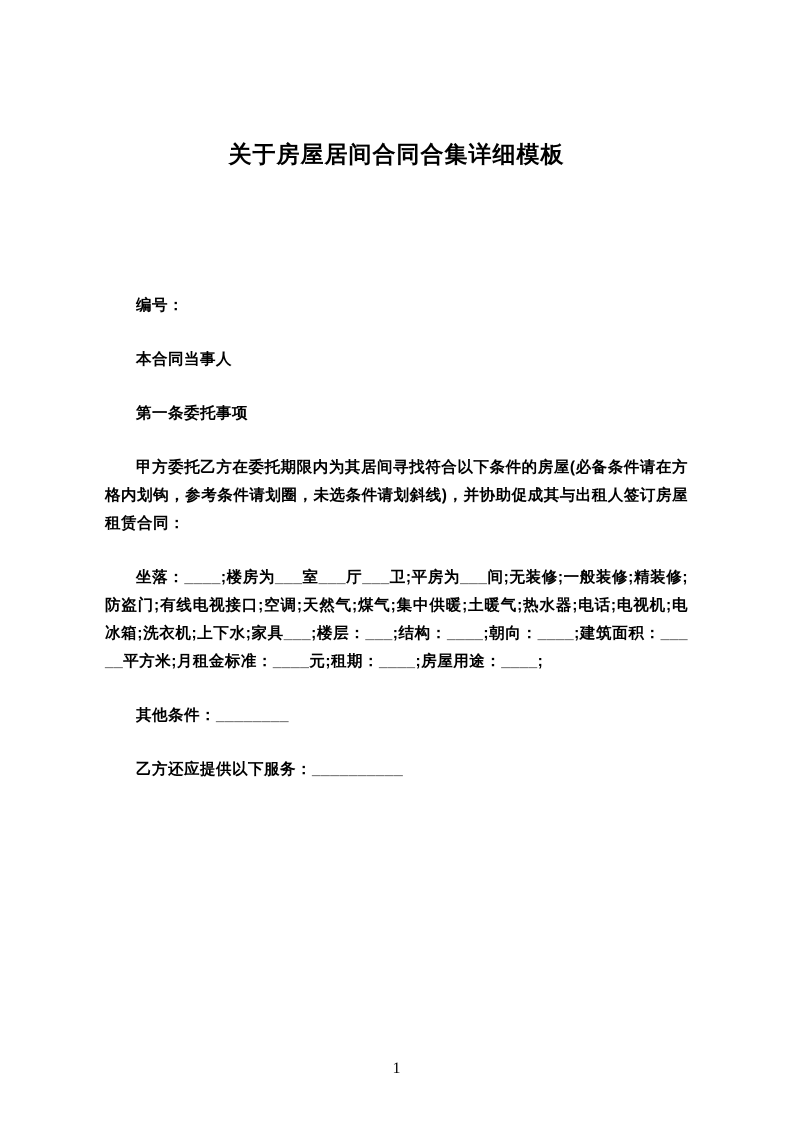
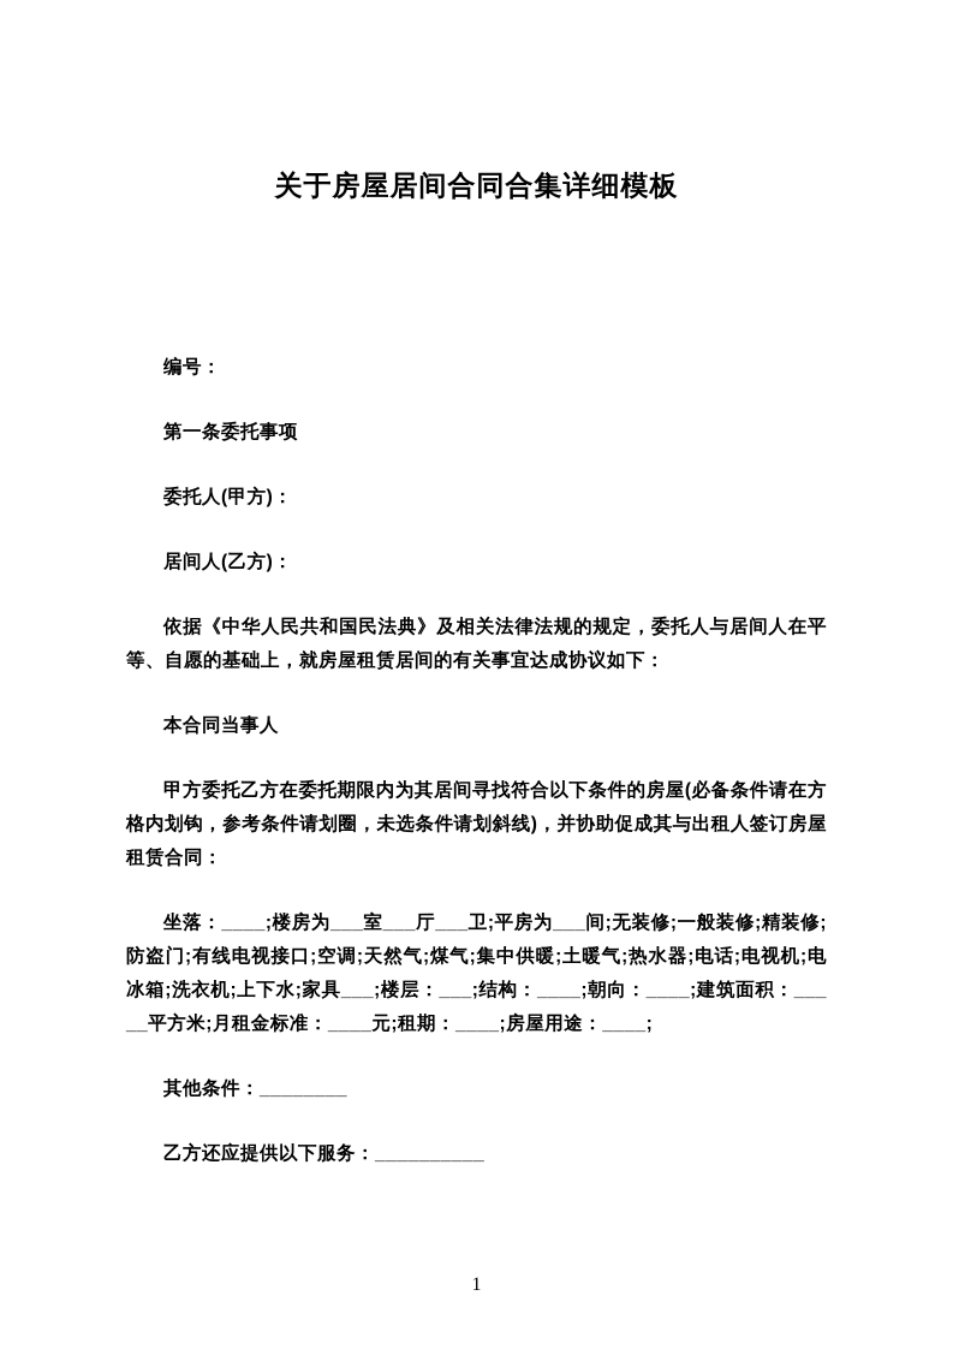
  关于房屋居间合同合集详细模板
  编号：
- 本合同当事人
+ 第一条委托事项
+ 委托人(甲方)：
+ 居间人(乙方)：
+ 依据《中华人民共和国民法典》及相关法律法规的规定，委托人与居间人在平等、自愿的基础上，就房屋租赁居间的有关事宜达成协议如下：
- 第一条委托事项
+ 本合同当事人
  甲方委托乙方在委托期限内为其居间寻找符合以下条件的房屋(必备条件请在方格内划钩，参考条件请划圈，未选条件请划斜线)，并协助促成其与出租人签订房屋租赁合同：
  坐落：____;楼房为___室___厅___卫;平房为___间;无装修;一般装修;精装修;防盗门;有线电视接口;空调;天然气;煤气;集中供暖;土暖气;热水器;电话;电视机;电冰箱;洗衣机;上下水;家具___;楼层：___;结构：____;朝向：____;建筑面积：_____平方米;月租金标准：____元;租期：____;房屋用途：____;
  其他条件：________
  乙方还应提供以下服务：__________
  1
